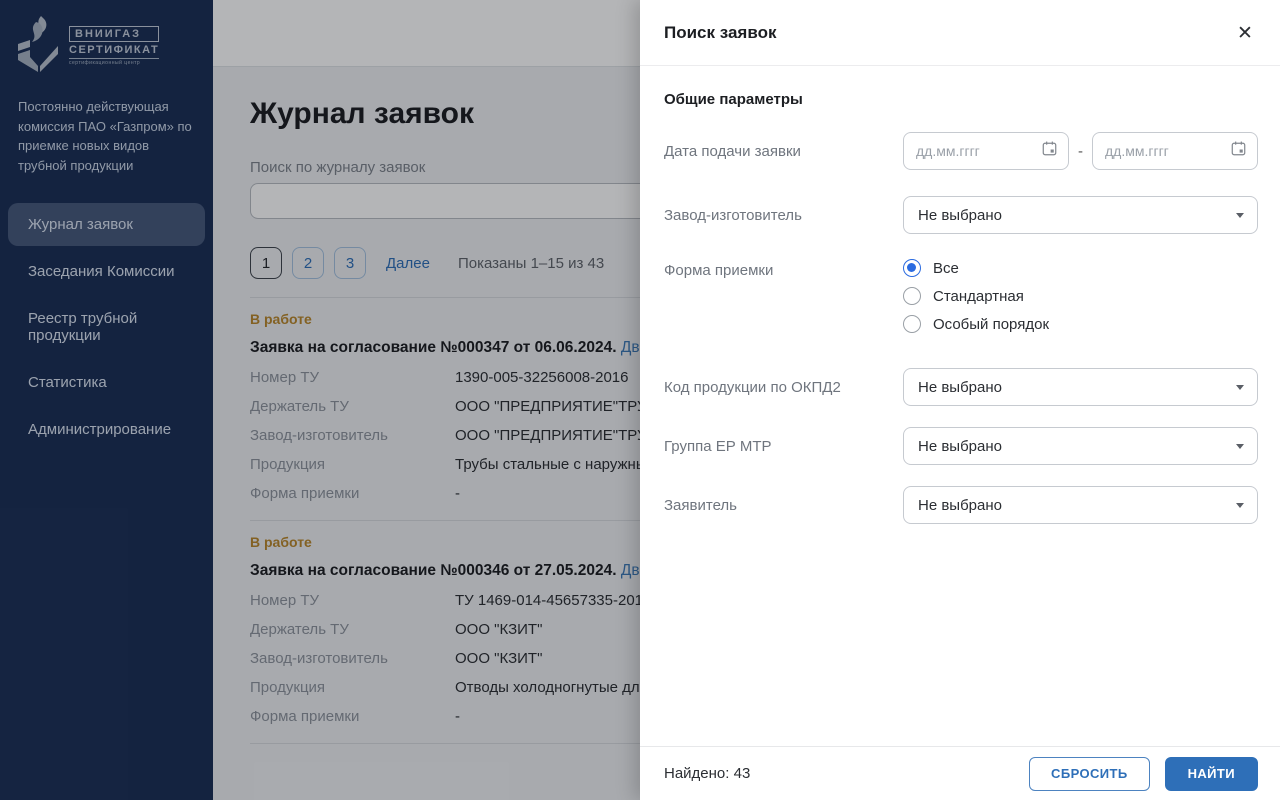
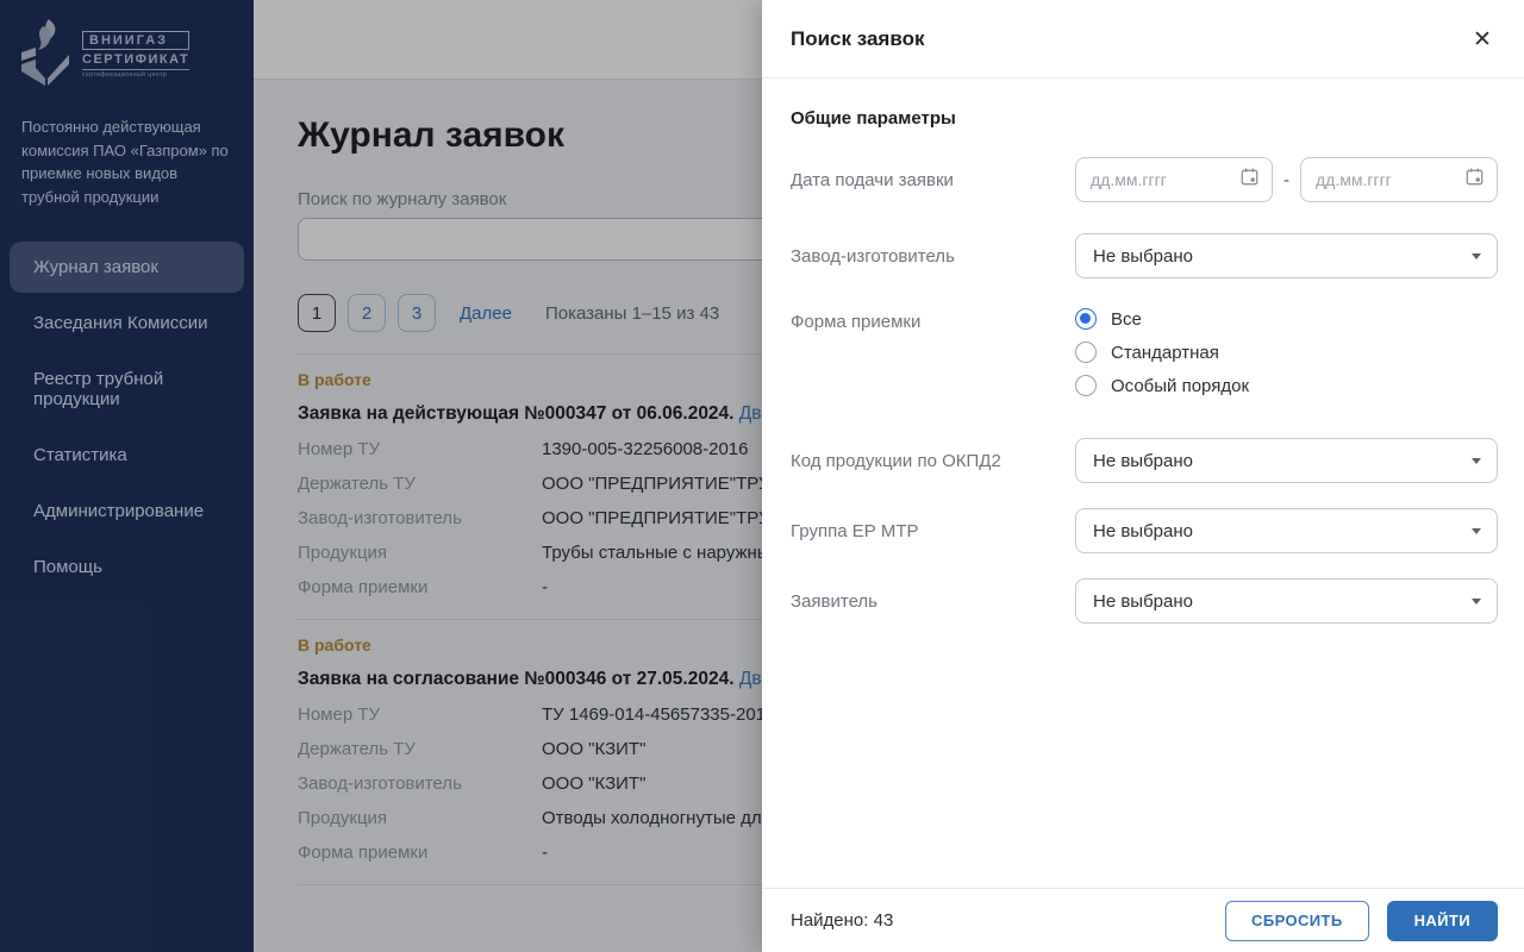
  ВНИИГАЗ
  СЕРТИФИКАТ
  Постоянно действующая комиссия ПАО «Газпром» по приемке новых видов трубной продукции
  Журнал заявок
  Заседания Комиссии
  Реестр трубной продукции
  Статистика
  Администрирование
+ Помощь
  Журнал заявок
  Поиск по журналу заявок
  1
  2
  3
  Далее
  Показаны 1–15 из 43
  В работе
- Заявка на согласование №000347 от 06.06.2024. Дв
+ Заявка на действующая №000347 от 06.06.2024. Дв
  Номер ТУ
  1390-005-32256008-2016
  Держатель ТУ
  ООО "ПРЕДПРИЯТИЕ"ТР
  Завод-изготовитель
  ООО "ПРЕДПРИЯТИЕ"ТР
  Продукция
  Трубы стальные с наружн
  Форма приемки
  -
  В работе
  Заявка на согласование №000346 от 27.05.2024. Дв
  Номер ТУ
  ТУ 1469-014-45657335-201
  Держатель ТУ
  ООО "КЗИТ"
  Завод-изготовитель
  ООО "КЗИТ"
  Продукция
  Отводы холодногнутые дл
  Форма приемки
  -
  Поиск заявок
  ✕
  Общие параметры
  Дата подачи заявки
  дд.мм.гггг
  -
  дд.мм.гггг
  Завод-изготовитель
  Не выбрано
  Форма приемки
  Все
  Стандартная
  Особый порядок
  Код продукции по ОКПД2
  Не выбрано
  Группа ЕР МТР
  Не выбрано
  Заявитель
  Не выбрано
  Найдено: 43
  СБРОСИТЬ
  НАЙТИ
